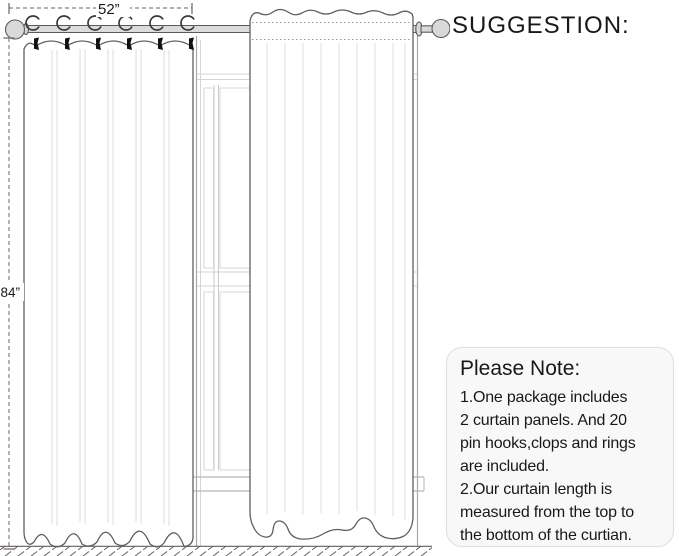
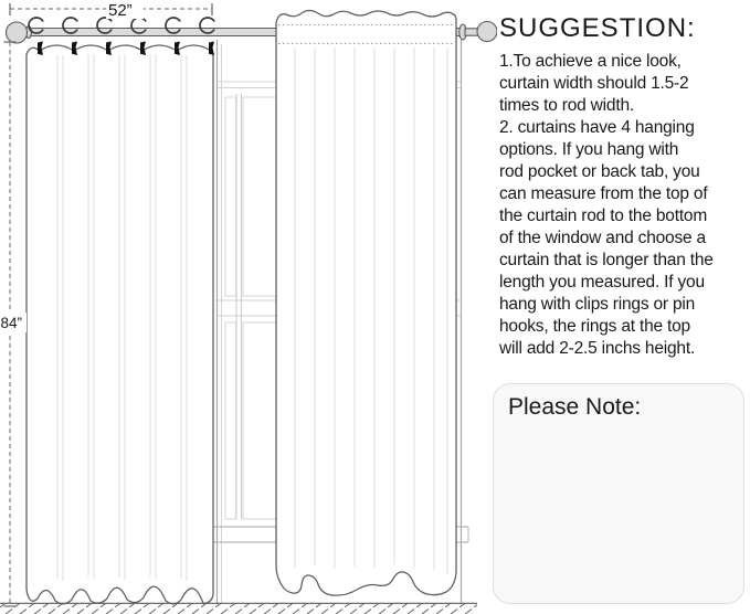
  52”
  84”
  SUGGESTION:
+ 1.To achieve a nice look,
+ curtain width should 1.5-2
+ times to rod width.
+ 2. curtains have 4 hanging
+ options. If you hang with
+ rod pocket or back tab, you
+ can measure from the top of
+ the curtain rod to the bottom
+ of the window and choose a
+ curtain that is longer than the
+ length you measured. If you
+ hang with clips rings or pin
+ hooks, the rings at the top
+ will add 2-2.5 inchs height.
  Please Note:
- 1.One package includes
- 2 curtain panels. And 20
- pin hooks,clops and rings
- are included.
- 2.Our curtain length is
- measured from the top to
- the bottom of the curtian.
